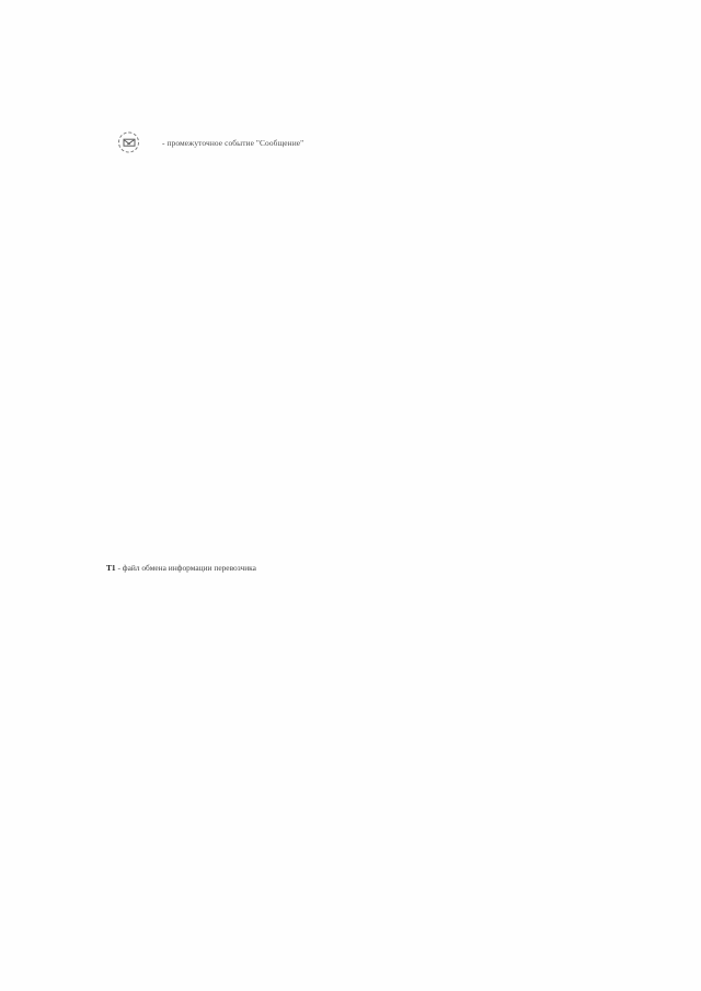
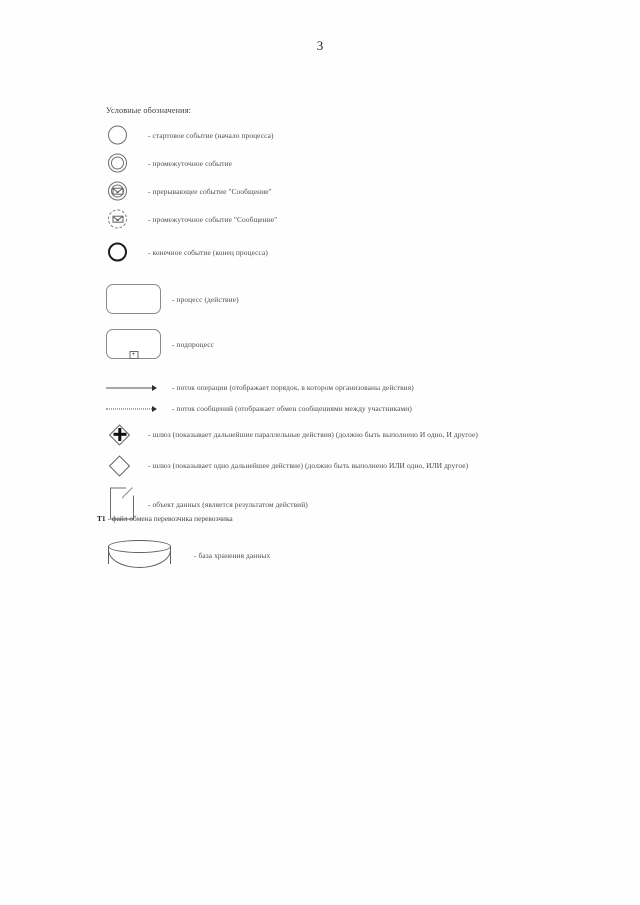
+ 3
+ Условные обозначения:
+ - стартовое событие (начало процесса)
+ - промежуточное событие
+ - прерывающее событие "Сообщение"
  - промежуточное событие "Сообщение"
+ - конечное событие (конец процесса)
+ - процесс (действие)
+ - подпроцесс
+ - поток операции (отображает порядок, в котором организованы действия)
+ - поток сообщений (отображает обмен сообщениями между участниками)
+ - шлюз (показывает дальнейшие параллельные действия) (должно быть выполнено И одно, И другое)
+ - шлюз (показывает одно дальнейшее действие) (должно быть выполнено ИЛИ одно, ИЛИ другое)
+ - объект данных (является результатом действий)
+ - база хранения данных
- T1 - файл обмена информации перевозчика
+ T1 - файл обмена перевозчика перевозчика
